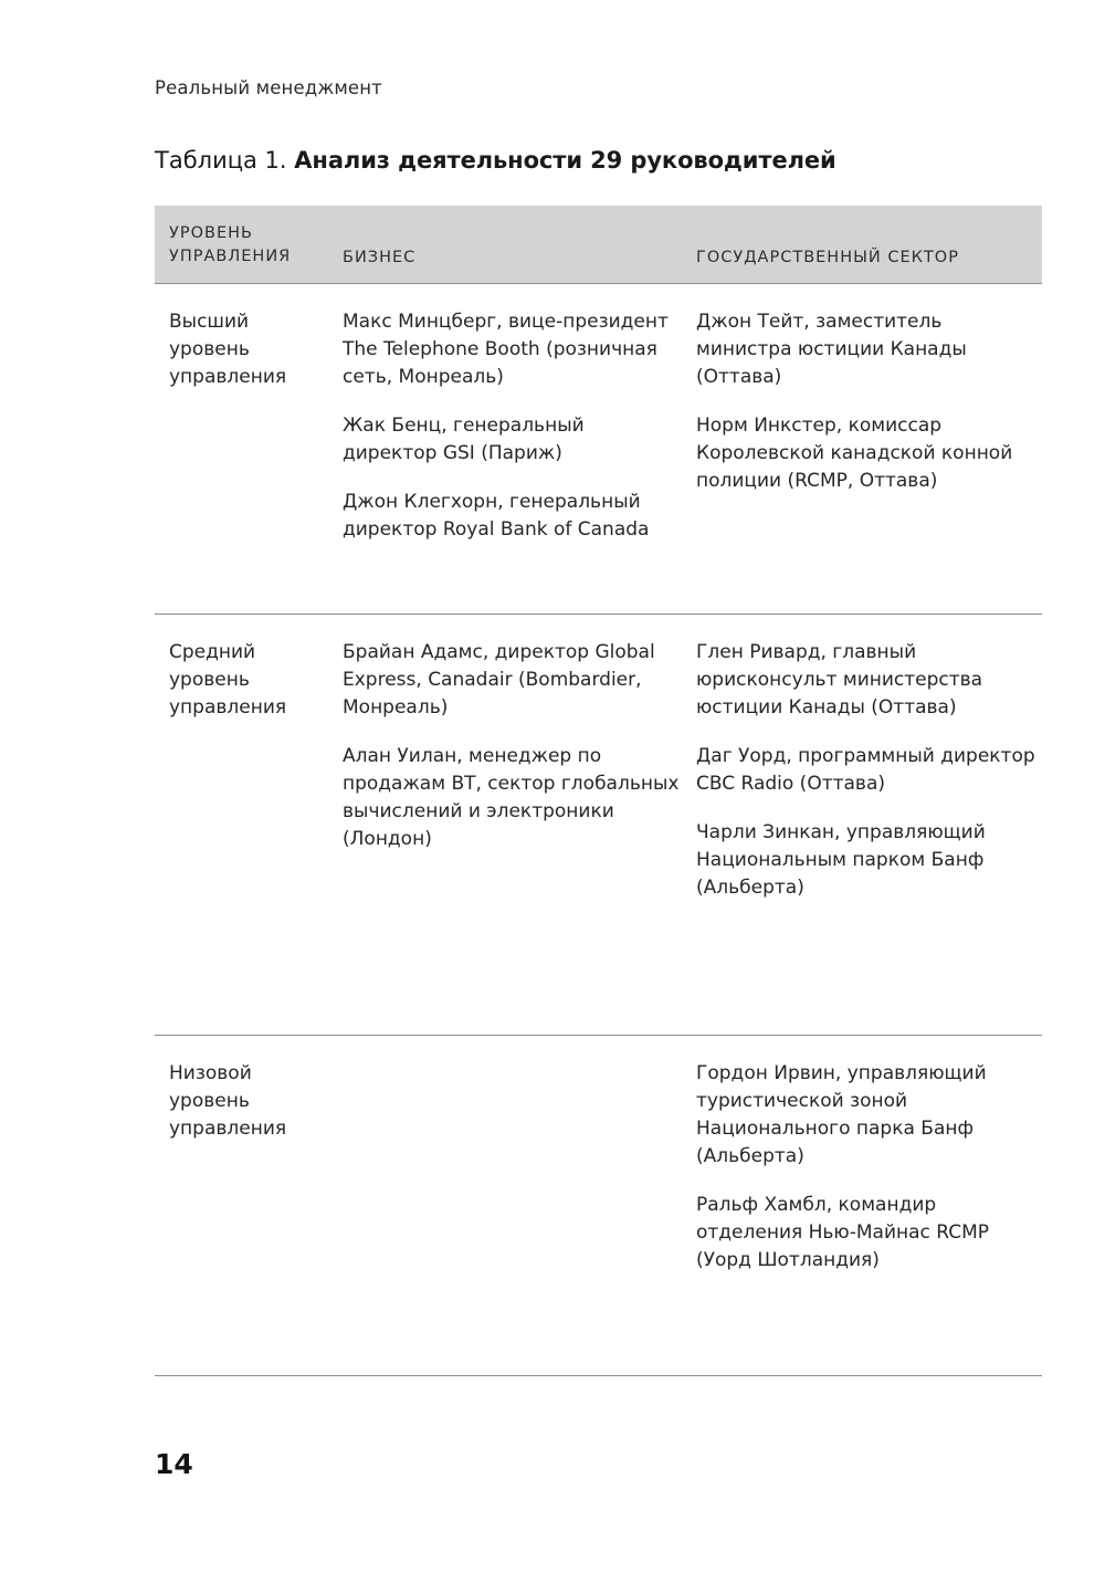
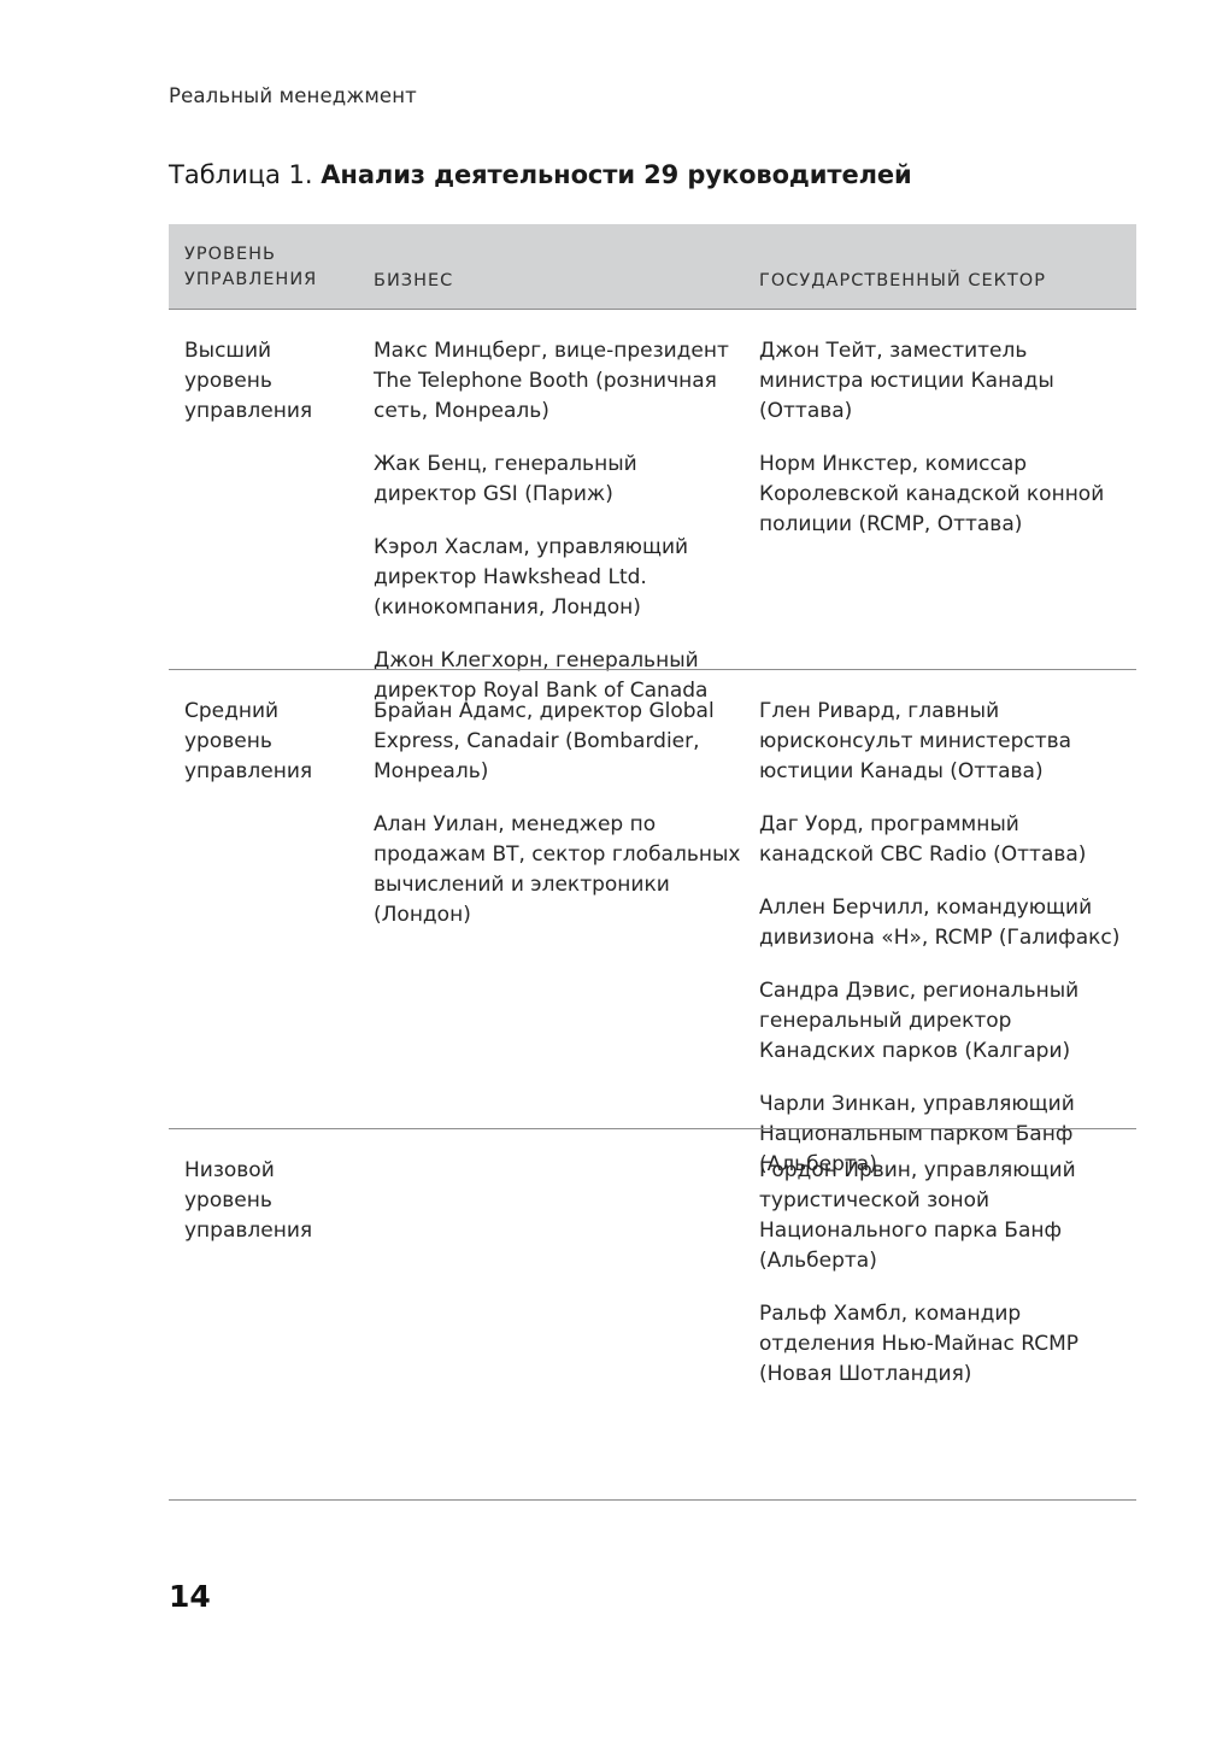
  Реальный менеджмент
  Таблица 1. Анализ деятельности 29 руководителей
  УРОВЕНЬ
  УПРАВЛЕНИЯ
  БИЗНЕС
  ГОСУДАРСТВЕННЫЙ СЕКТОР
  Высший
  уровень
  управления
  Макс Минцберг, вице-президент The Telephone Booth (розничная сеть, Монреаль)
  Жак Бенц, генеральный директор GSI (Париж)
+ Кэрол Хаслам, управляющий директор Hawkshead Ltd. (кинокомпания, Лондон)
  Джон Клегхорн, генеральный директор Royal Bank of Canada
  Джон Тейт, заместитель министра юстиции Канады (Оттава)
  Норм Инкстер, комиссар Королевской канадской конной полиции (RCMP, Оттава)
  Средний
  уровень
  управления
  Брайан Адамс, директор Global Express, Canadair (Bombardier, Монреаль)
  Алан Уилан, менеджер по продажам BT, сектор глобальных вычислений и электроники (Лондон)
  Глен Ривард, главный юрисконсульт министерства юстиции Канады (Оттава)
- Даг Уорд, программный директор CBC Radio (Оттава)
+ Даг Уорд, программный канадской CBC Radio (Оттава)
+ Аллен Берчилл, командующий дивизиона «Н», RCMP (Галифакс)
+ Сандра Дэвис, региональный генеральный директор Канадских парков (Калгари)
  Чарли Зинкан, управляющий Национальным парком Банф (Альберта)
  Низовой
  уровень
  управления
  Гордон Ирвин, управляющий туристической зоной Национального парка Банф (Альберта)
- Ральф Хамбл, командир отделения Нью-Майнас RCMP (Уорд Шотландия)
+ Ральф Хамбл, командир отделения Нью-Майнас RCMP (Новая Шотландия)
  14
